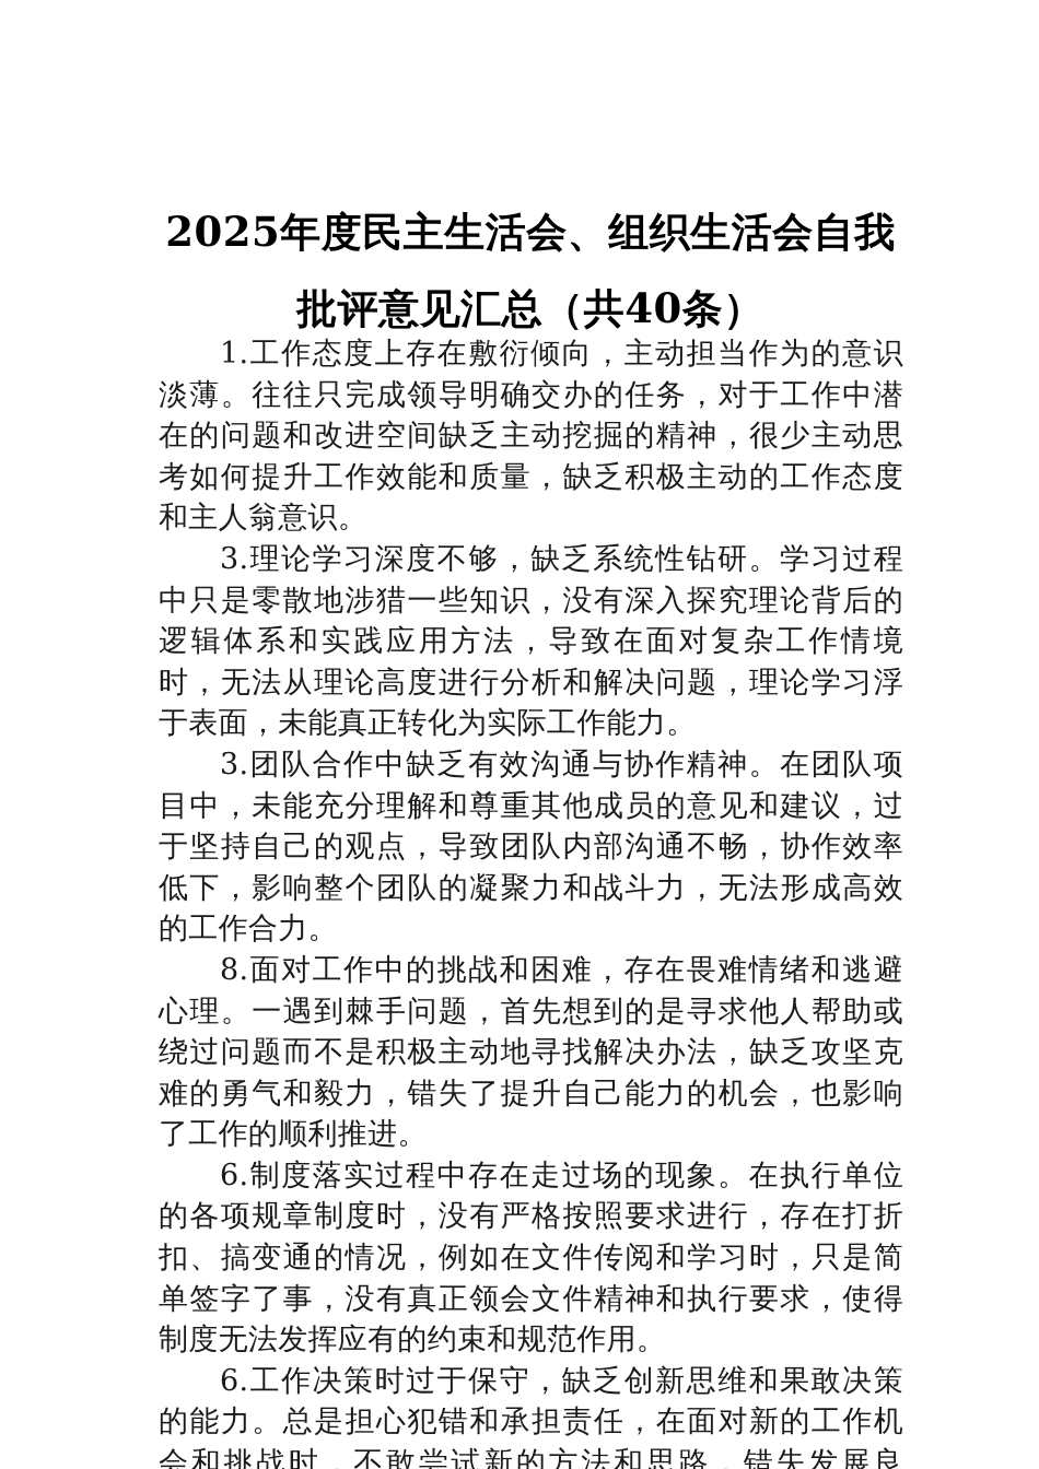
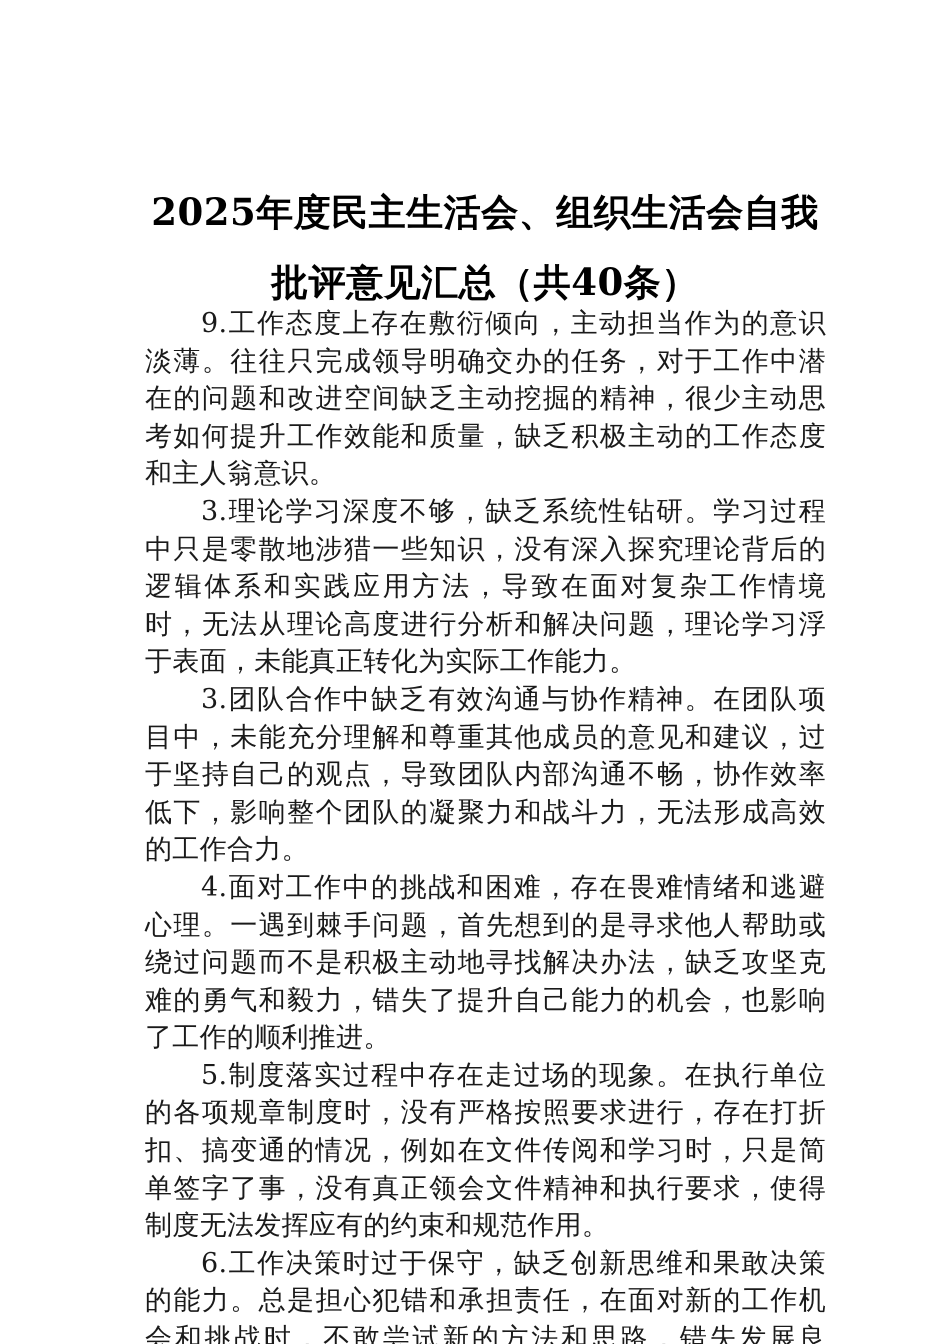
  2025年度民主生活会、组织生活会自我批评意见汇总（共40条）
- 1.工作态度上存在敷衍倾向，主动担当作为的意识淡薄。往往只完成领导明确交办的任务，对于工作中潜在的问题和改进空间缺乏主动挖掘的精神，很少主动思考如何提升工作效能和质量，缺乏积极主动的工作态度和主人翁意识。
+ 9.工作态度上存在敷衍倾向，主动担当作为的意识淡薄。往往只完成领导明确交办的任务，对于工作中潜在的问题和改进空间缺乏主动挖掘的精神，很少主动思考如何提升工作效能和质量，缺乏积极主动的工作态度和主人翁意识。
  3.理论学习深度不够，缺乏系统性钻研。学习过程中只是零散地涉猎一些知识，没有深入探究理论背后的逻辑体系和实践应用方法，导致在面对复杂工作情境时，无法从理论高度进行分析和解决问题，理论学习浮于表面，未能真正转化为实际工作能力。
  3.团队合作中缺乏有效沟通与协作精神。在团队项目中，未能充分理解和尊重其他成员的意见和建议，过于坚持自己的观点，导致团队内部沟通不畅，协作效率低下，影响整个团队的凝聚力和战斗力，无法形成高效的工作合力。
- 8.面对工作中的挑战和困难，存在畏难情绪和逃避心理。一遇到棘手问题，首先想到的是寻求他人帮助或绕过问题而不是积极主动地寻找解决办法，缺乏攻坚克难的勇气和毅力，错失了提升自己能力的机会，也影响了工作的顺利推进。
+ 4.面对工作中的挑战和困难，存在畏难情绪和逃避心理。一遇到棘手问题，首先想到的是寻求他人帮助或绕过问题而不是积极主动地寻找解决办法，缺乏攻坚克难的勇气和毅力，错失了提升自己能力的机会，也影响了工作的顺利推进。
- 6.制度落实过程中存在走过场的现象。在执行单位的各项规章制度时，没有严格按照要求进行，存在打折扣、搞变通的情况，例如在文件传阅和学习时，只是简单签字了事，没有真正领会文件精神和执行要求，使得制度无法发挥应有的约束和规范作用。
+ 5.制度落实过程中存在走过场的现象。在执行单位的各项规章制度时，没有严格按照要求进行，存在打折扣、搞变通的情况，例如在文件传阅和学习时，只是简单签字了事，没有真正领会文件精神和执行要求，使得制度无法发挥应有的约束和规范作用。
  6.工作决策时过于保守，缺乏创新思维和果敢决策的能力。总是担心犯错和承担责任，在面对新的工作机会和挑战时，不敢尝试新的方法和思路，错失发展良
